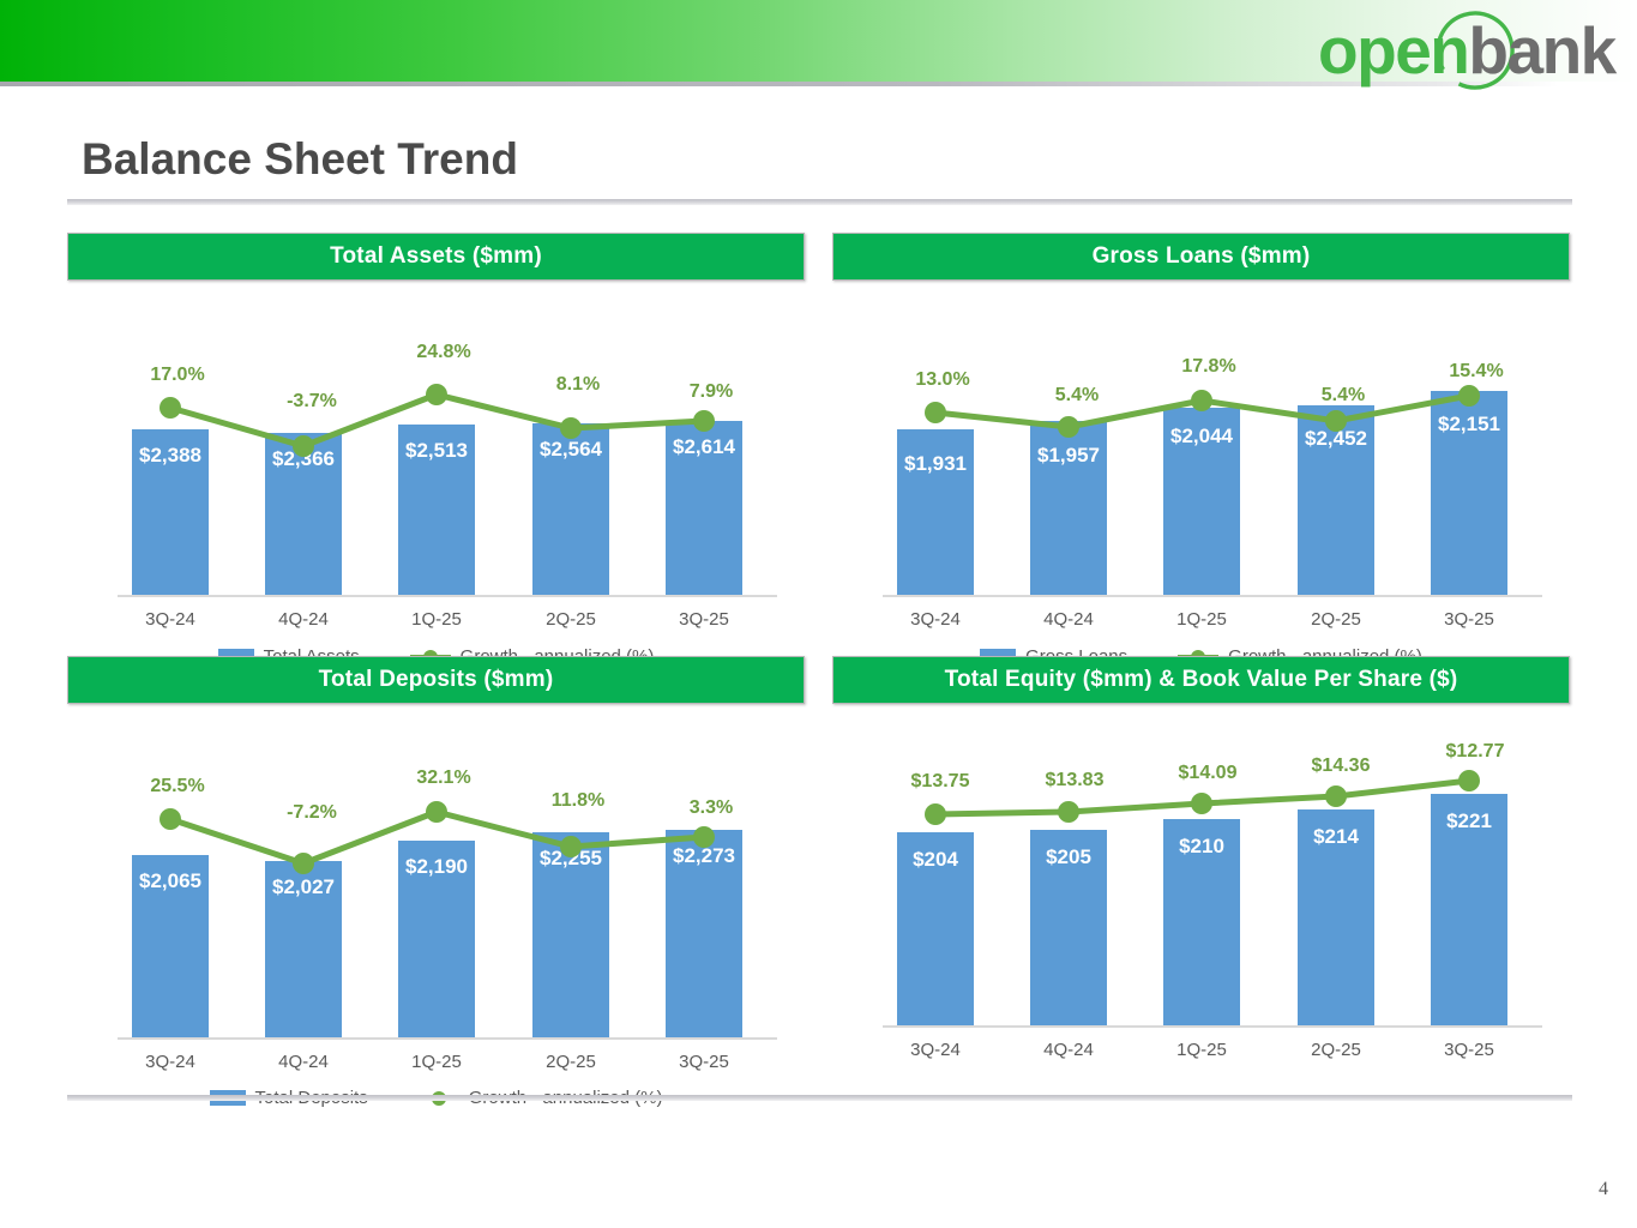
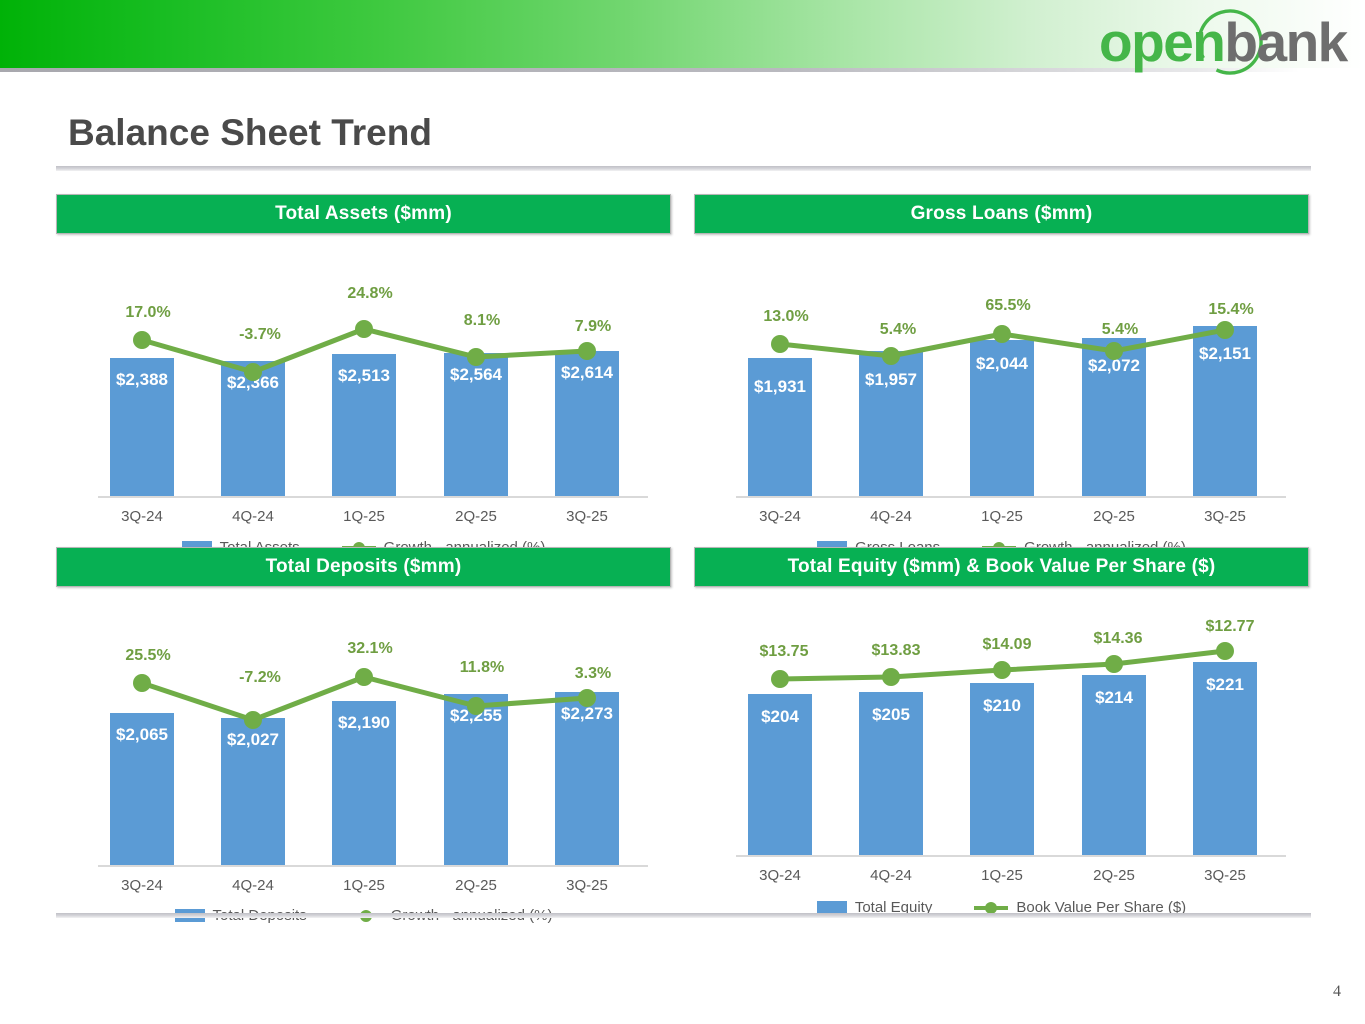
  openbank
  Balance Sheet Trend
  Total Assets ($mm)
  17.0%
  -3.7%
  24.8%
  8.1%
  7.9%
  $2,388
  $2,366
  $2,513
  $2,564
  $2,614
  3Q-24
  4Q-24
  1Q-25
  2Q-25
  3Q-25
  Gross Loans ($mm)
  13.0%
  5.4%
- 17.8%
+ 65.5%
  5.4%
  15.4%
  $1,931
  $1,957
  $2,044
- $2,452
+ $2,072
  $2,151
  3Q-24
  4Q-24
  1Q-25
  2Q-25
  3Q-25
  Total Deposits ($mm)
  25.5%
  -7.2%
  32.1%
  11.8%
  3.3%
  $2,065
  $2,027
  $2,190
  $2,255
  $2,273
  3Q-24
  4Q-24
  1Q-25
  2Q-25
  3Q-25
  Total Equity ($mm) & Book Value Per Share ($)
  $13.75
  $13.83
  $14.09
  $14.36
  $12.77
  $204
  $205
  $210
  $214
  $221
  3Q-24
  4Q-24
  1Q-25
  2Q-25
  3Q-25
+ Total Equity
+ Book Value Per Share ($)
  4
